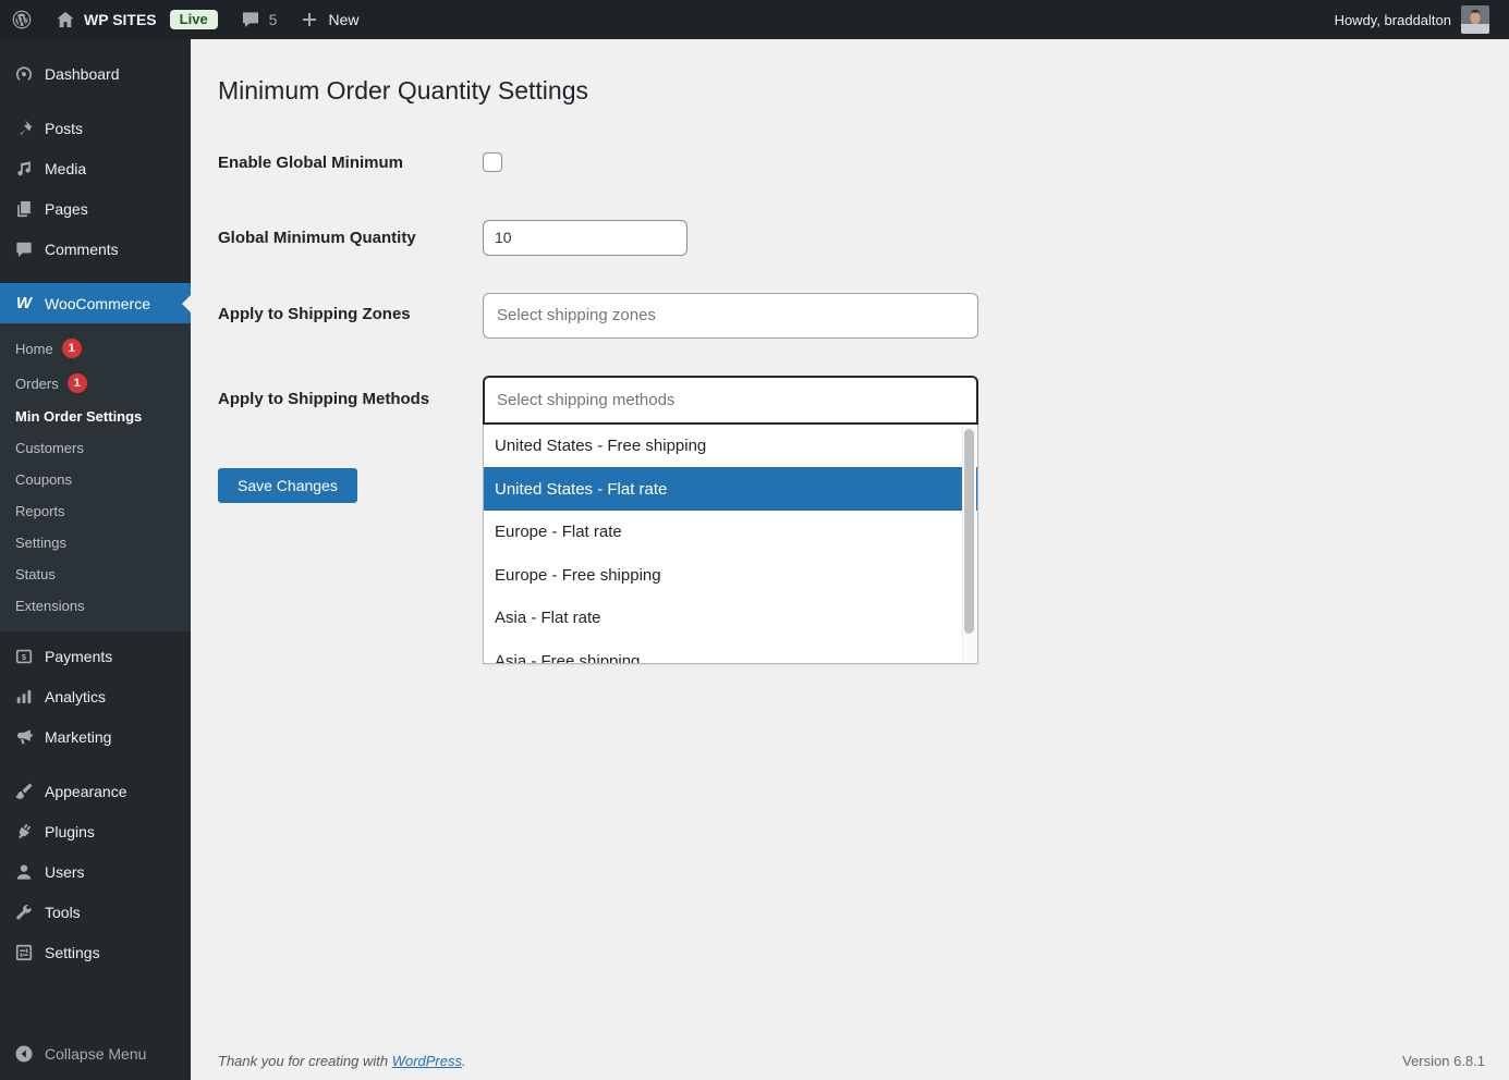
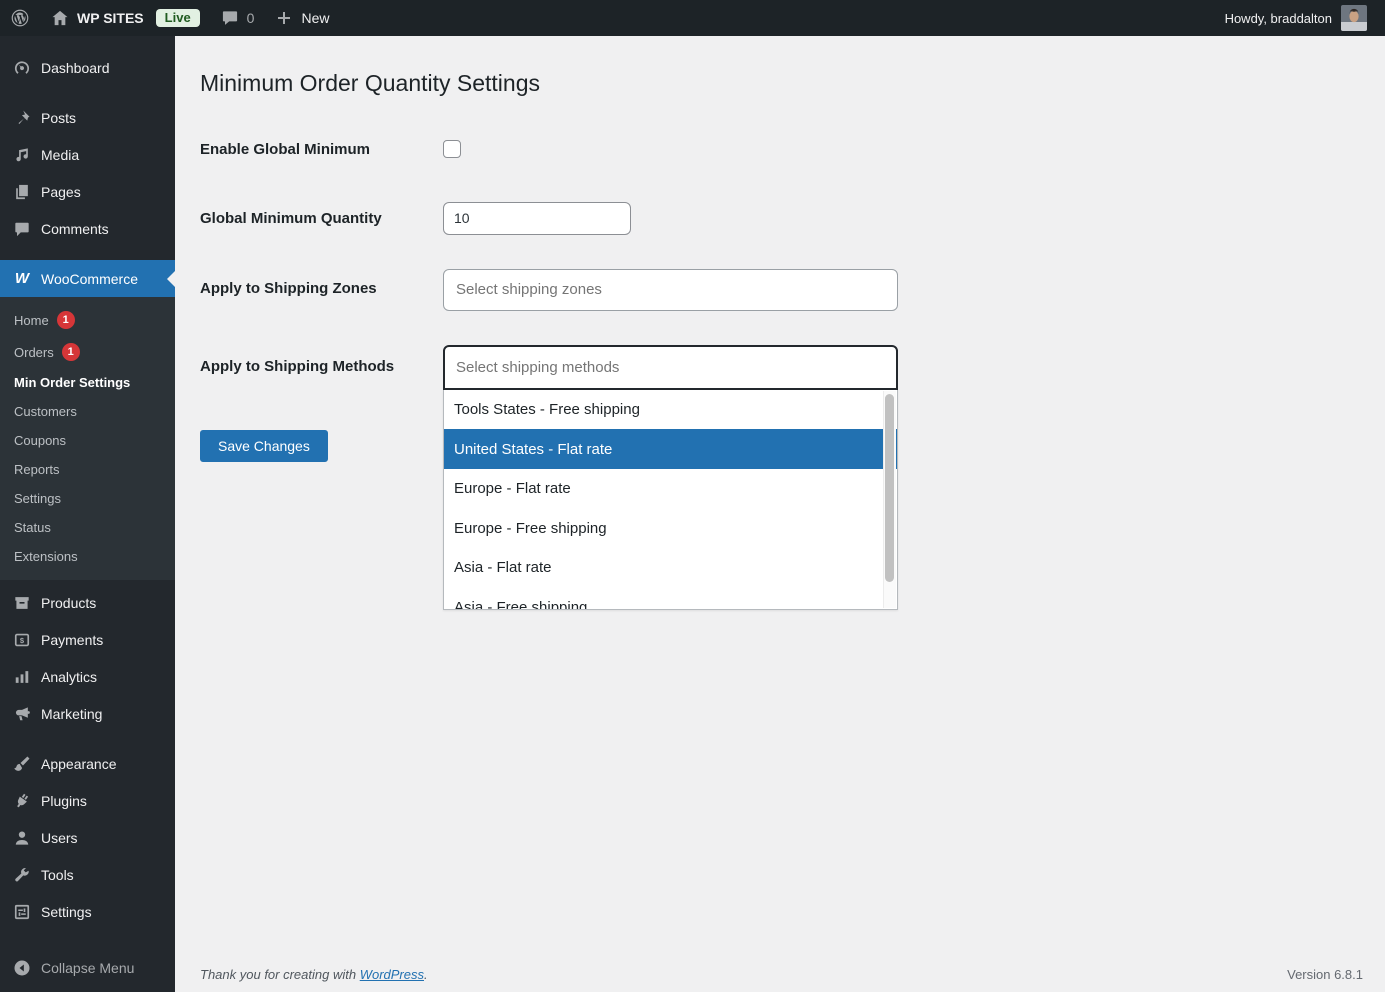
  WP SITES
  Live
- 5
+ 0
  New
  Howdy, braddalton
  Dashboard
  Posts
  Media
  Pages
  Comments
  W
  WooCommerce
  Home
  1
  Orders
  1
  Min Order Settings
  Customers
  Coupons
  Reports
  Settings
  Status
  Extensions
+ Products
  $
  Payments
  Analytics
  Marketing
  Appearance
  Plugins
  Users
  Tools
  Settings
  Collapse Menu
  Minimum Order Quantity Settings
  Enable Global Minimum
  Global Minimum Quantity
  10
  Apply to Shipping Zones
  Select shipping zones
  Apply to Shipping Methods
  Select shipping methods
- United States - Free shipping
+ Tools States - Free shipping
  United States - Flat rate
  Europe - Flat rate
  Europe - Free shipping
  Asia - Flat rate
  Asia - Free shipping
  Save Changes
  Thank you for creating with WordPress.
  Version 6.8.1
